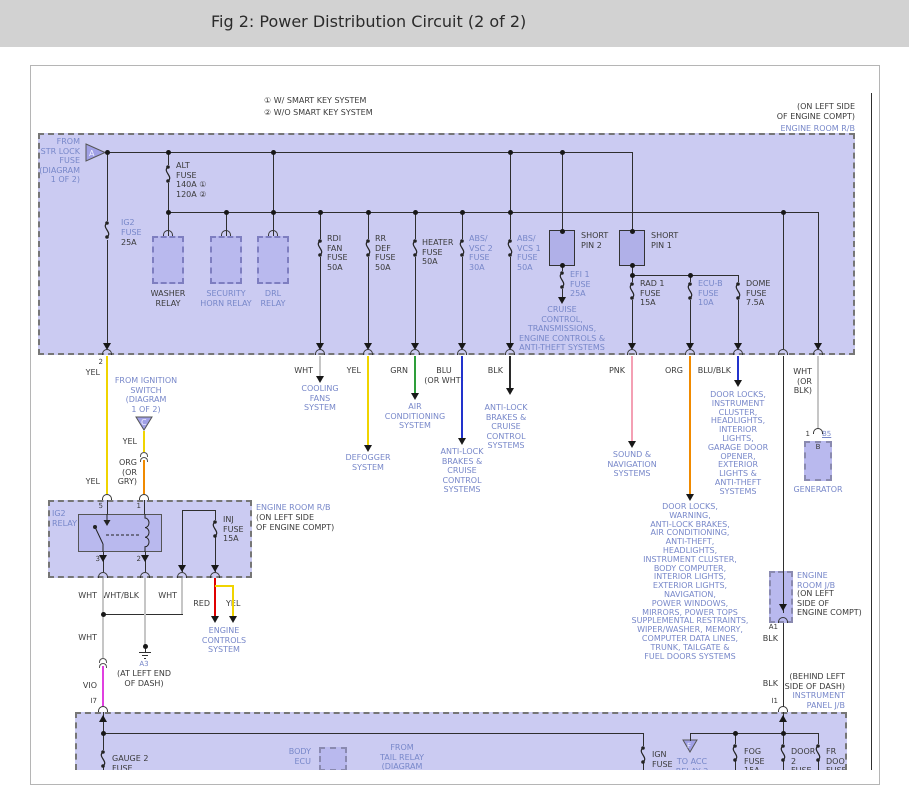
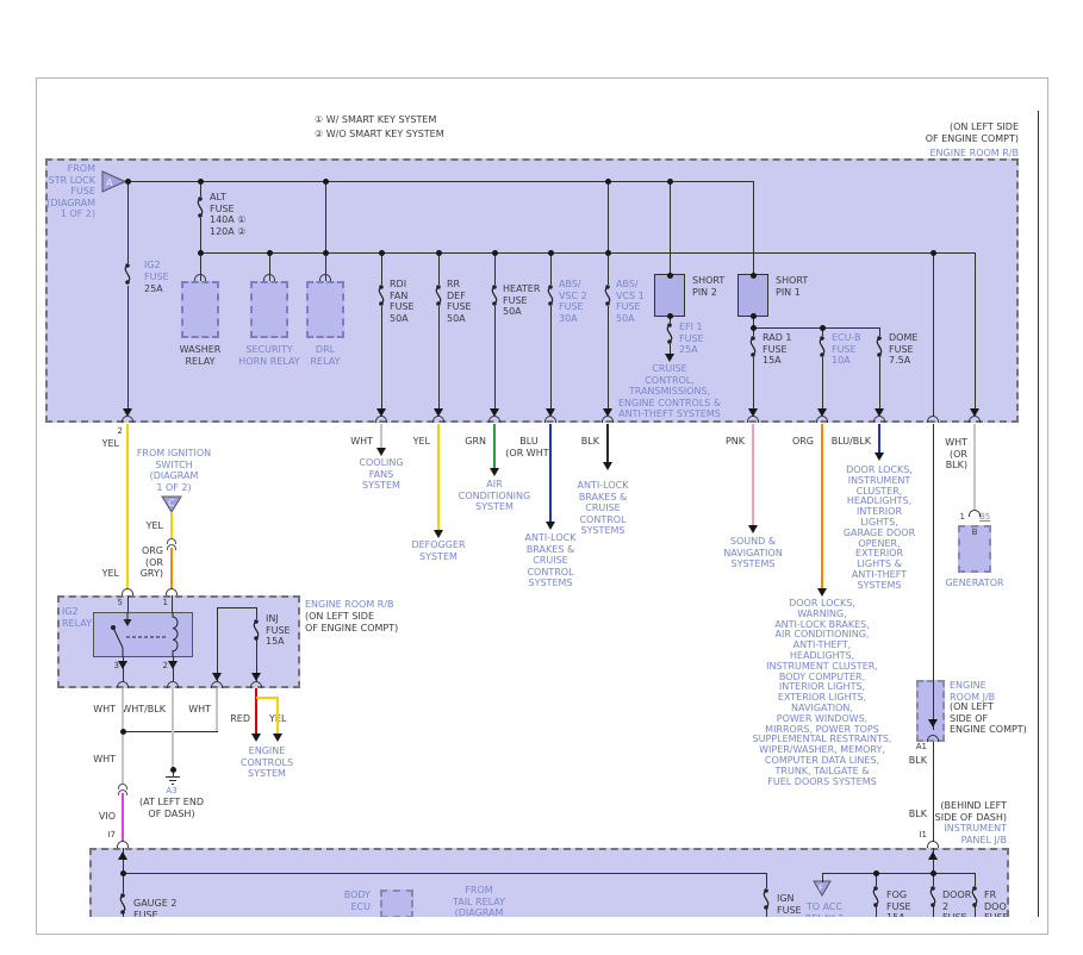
- Fig 2: Power Distribution Circuit (2 of 2)
  ① W/ SMART KEY SYSTEM
  ② W/O SMART KEY SYSTEM
  (ON LEFT SIDE
  OF ENGINE COMPT)
  ENGINE ROOM R/B
  GAUGE 2
  FUSE
  BODY
  ECU
  FROM
  TAIL RELAY
  (DIAGRAM
  IGN
  FUSE
  TO ACC
  FOG
  FUSE
  DOOR
  2
  FR
  DOO
  A
  C
  F
  FROM
  STR LOCK
  FUSE
  (DIAGRAM
  1 OF 2)
  ALT
  FUSE
  140A ①
  120A ②
  IG2
  FUSE
  25A
  WASHER
  RELAY
  SECURITY
  HORN RELAY
  DRL
  RELAY
  RDI
  FAN
  FUSE
  50A
  RR
  DEF
  FUSE
  50A
  HEATER
  FUSE
  50A
  ABS/
  VSC 2
  FUSE
  30A
  ABS/
  VCS 1
  FUSE
  50A
  SHORT
  PIN 2
  EFI 1
  FUSE
  25A
  CRUISE
  CONTROL,
  TRANSMISSIONS,
  ENGINE CONTROLS &
  ANTI-THEFT SYSTEMS
  SHORT
  PIN 1
  RAD 1
  FUSE
  15A
  ECU-B
  FUSE
  10A
  DOME
  FUSE
  7.5A
  2
  YEL
  YEL
  WHT
  COOLING
  FANS
  SYSTEM
  YEL
  DEFOGGER
  SYSTEM
  GRN
  AIR
  CONDITIONING
  SYSTEM
  BLU
  (OR WHT
  ANTI-LOCK
  BRAKES &
  CRUISE
  CONTROL
  SYSTEMS
  BLK
  ANTI-LOCK
  BRAKES &
  CRUISE
  CONTROL
  SYSTEMS
  PNK
  SOUND &
  NAVIGATION
  SYSTEMS
  ORG
  DOOR LOCKS,
  WARNING,
  ANTI-LOCK BRAKES,
  AIR CONDITIONING,
  ANTI-THEFT,
  HEADLIGHTS,
  INSTRUMENT CLUSTER,
  BODY COMPUTER,
  INTERIOR LIGHTS,
  EXTERIOR LIGHTS,
  NAVIGATION,
  POWER WINDOWS,
  MIRRORS, POWER TOPS
  SUPPLEMENTAL RESTRAINTS,
  WIPER/WASHER, MEMORY,
  COMPUTER DATA LINES,
  TRUNK, TAILGATE &
  FUEL DOORS SYSTEMS
  BLU/BLK
  DOOR LOCKS,
  INSTRUMENT
  CLUSTER,
  HEADLIGHTS,
  INTERIOR
  LIGHTS,
  GARAGE DOOR
  OPENER,
  EXTERIOR
  LIGHTS &
  ANTI-THEFT
  SYSTEMS
  WHT
  (OR
  BLK)
  1
  B5
  B
  GENERATOR
  FROM IGNITION
  SWITCH
  (DIAGRAM
  1 OF 2)
  YEL
  ORG
  (OR
  GRY)
  IG2
  RELAY
  ENGINE ROOM R/B
  (ON LEFT SIDE
  OF ENGINE COMPT)
  5
  1
  3
  2
  INJ
  FUSE
  15A
  WHT
  WHT/BLK
  WHT
  WHT
  RED
  ENGINE
  CONTROLS
  SYSTEM
  A3
  (AT LEFT END
  OF DASH)
  VIO
  I7
  ENGINE
  ROOM J/B
  (ON LEFT
  SIDE OF
  ENGINE COMPT)
  A1
  BLK
  BLK
  I1
  (BEHIND LEFT
  SIDE OF DASH)
  INSTRUMENT
  PANEL J/B
